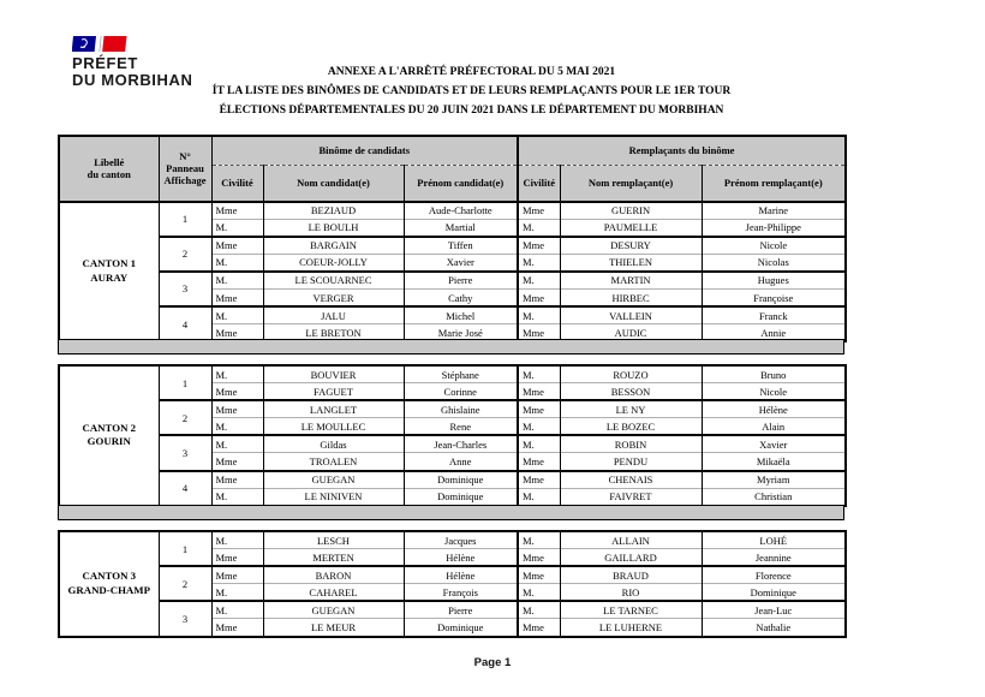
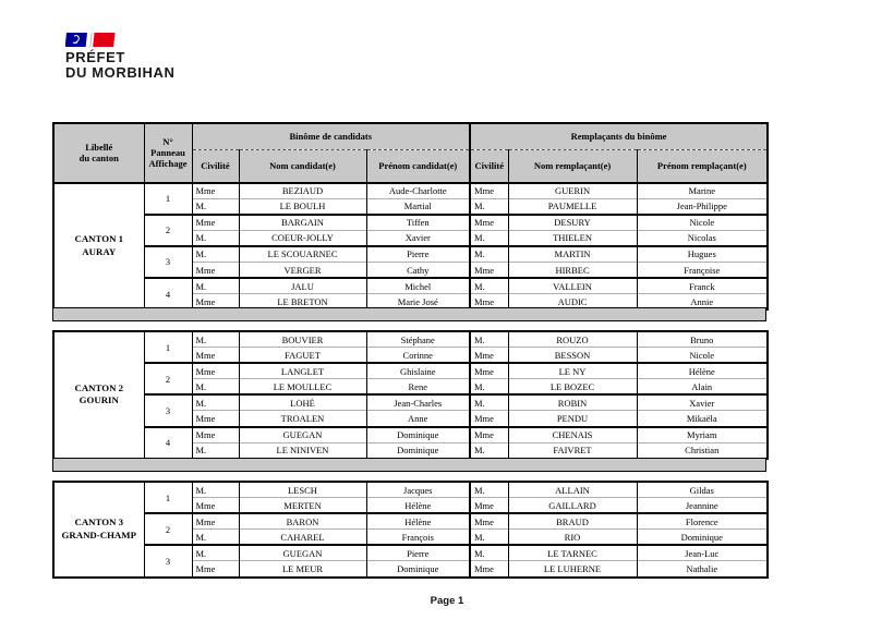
  PRÉFET
  DU MORBIHAN
- ANNEXE A L'ARRÊTÉ PRÉFECTORAL DU 5 MAI 2021
- ÍT LA LISTE DES BINÔMES DE CANDIDATS ET DE LEURS REMPLAÇANTS POUR LE 1ER TOUR
- ÉLECTIONS DÉPARTEMENTALES DU 20 JUIN 2021 DANS LE DÉPARTEMENT DU MORBIHAN
  Libellé du canton	N° Panneau Affichage	Binôme de candidats	Remplaçants du binôme
  Civilité	Nom candidat(e)	Prénom candidat(e)	Civilité	Nom remplaçant(e)	Prénom remplaçant(e)
  CANTON 1AURAY	1	Mme	BEZIAUD	Aude-Charlotte	Mme	GUERIN	Marine
  M.	LE BOULH	Martial	M.	PAUMELLE	Jean-Philippe
  2	Mme	BARGAIN	Tiffen	Mme	DESURY	Nicole
  M.	COEUR-JOLLY	Xavier	M.	THIELEN	Nicolas
  3	M.	LE SCOUARNEC	Pierre	M.	MARTIN	Hugues
  Mme	VERGER	Cathy	Mme	HIRBEC	Françoise
  4	M.	JALU	Michel	M.	VALLEIN	Franck
  Mme	LE BRETON	Marie José	Mme	AUDIC	Annie
  CANTON 2GOURIN	1	M.	BOUVIER	Stéphane	M.	ROUZO	Bruno
  Mme	FAGUET	Corinne	Mme	BESSON	Nicole
  2	Mme	LANGLET	Ghislaine	Mme	LE NY	Hélène
  M.	LE MOULLEC	Rene	M.	LE BOZEC	Alain
- 3	M.	Gildas	Jean-Charles	M.	ROBIN	Xavier
+ 3	M.	LOHÉ	Jean-Charles	M.	ROBIN	Xavier
  Mme	TROALEN	Anne	Mme	PENDU	Mikaëla
  4	Mme	GUEGAN	Dominique	Mme	CHENAIS	Myriam
  M.	LE NINIVEN	Dominique	M.	FAIVRET	Christian
- CANTON 3GRAND-CHAMP	1	M.	LESCH	Jacques	M.	ALLAIN	LOHÉ
+ CANTON 3GRAND-CHAMP	1	M.	LESCH	Jacques	M.	ALLAIN	Gildas
  Mme	MERTEN	Hélène	Mme	GAILLARD	Jeannine
  2	Mme	BARON	Hélène	Mme	BRAUD	Florence
  M.	CAHAREL	François	M.	RIO	Dominique
  3	M.	GUEGAN	Pierre	M.	LE TARNEC	Jean-Luc
  Mme	LE MEUR	Dominique	Mme	LE LUHERNE	Nathalie
  Page 1
